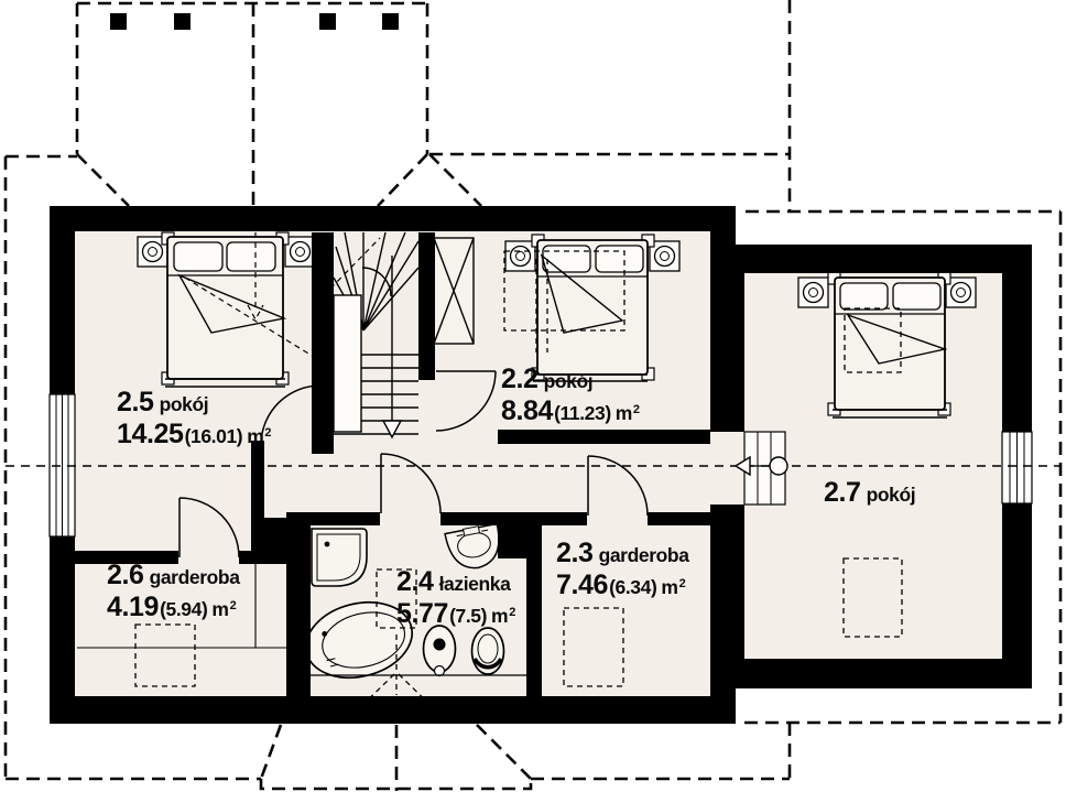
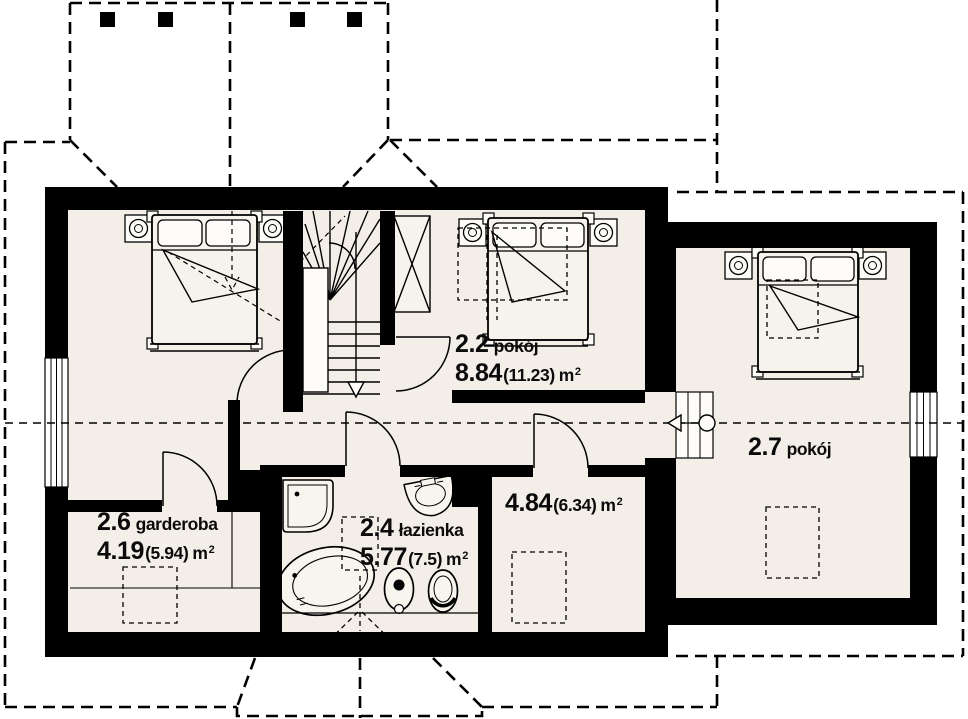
  2.2 pokój
  8.84(11.23) m2
- 2.3 garderoba
- 7.46(6.34) m2
+ 4.84(6.34) m2
  2.4 łazienka
  5.77(7.5) m2
- 2.5 pokój
- 14.25(16.01) m2
  2.6 garderoba
  4.19(5.94) m2
  2.7 pokój
